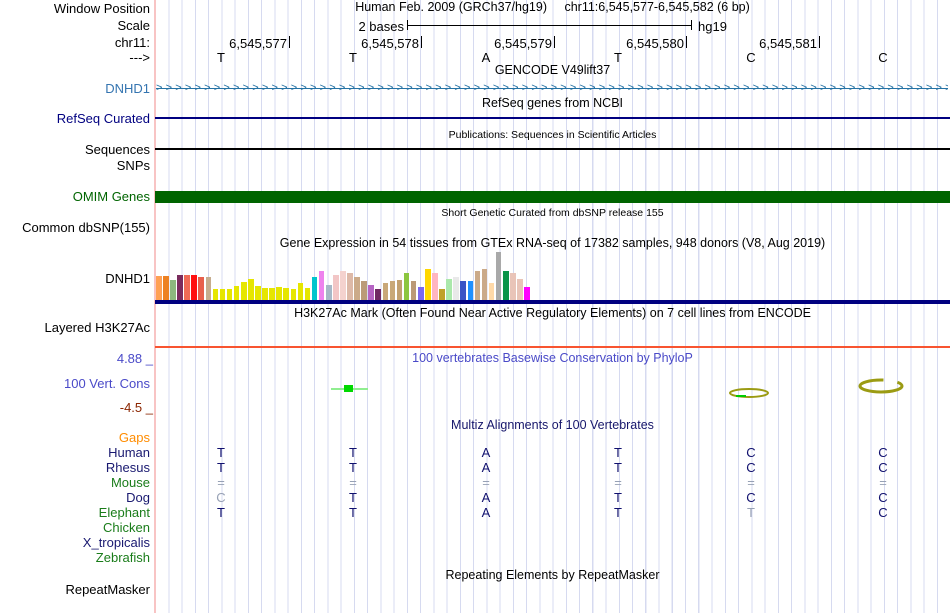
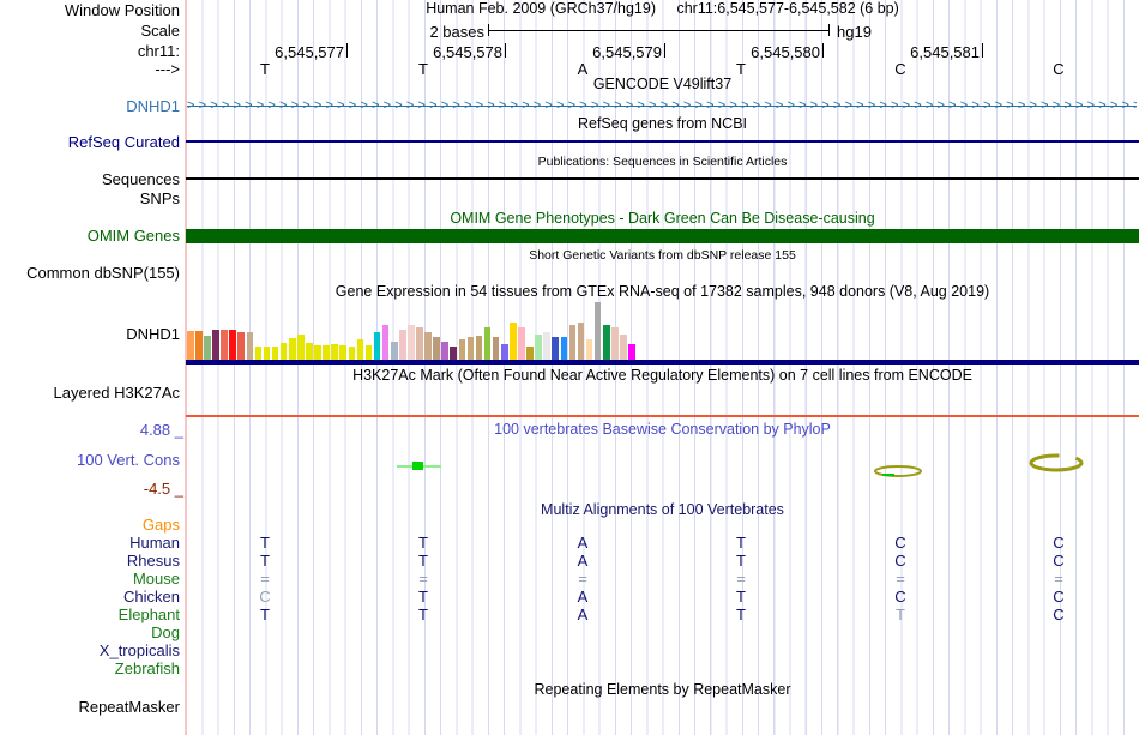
  Human Feb. 2009 (GRCh37/hg19) chr11:6,545,577-6,545,582 (6 bp)
  Window Position
  Scale
  chr11:
  --->
  2 bases
  hg19
  GENCODE V49lift37
  DNHD1
  >>>>>>>>>>>>>>>>>>>>>>>>>>>>>>>>>>>>>>>>>>>>>>>>>>>>>>>>>>>>>>>>>>>>>>>>>>>>>>>>>>
  RefSeq genes from NCBI
  RefSeq Curated
  Publications: Sequences in Scientific Articles
  Sequences
  SNPs
+ OMIM Gene Phenotypes - Dark Green Can Be Disease-causing
  OMIM Genes
- Short Genetic Curated from dbSNP release 155
+ Short Genetic Variants from dbSNP release 155
  Common dbSNP(155)
  Gene Expression in 54 tissues from GTEx RNA-seq of 17382 samples, 948 donors (V8, Aug 2019)
  DNHD1
  H3K27Ac Mark (Often Found Near Active Regulatory Elements) on 7 cell lines from ENCODE
  Layered H3K27Ac
  100 vertebrates Basewise Conservation by PhyloP
  4.88 _
  100 Vert. Cons
  -4.5 _
  Multiz Alignments of 100 Vertebrates
  Repeating Elements by RepeatMasker
  RepeatMasker
  6,545,577
  6,545,578
  6,545,579
  6,545,580
  6,545,581
  T
  T
  A
  T
  C
  C
  Gaps
  Human
  Rhesus
  Mouse
- Dog
+ Chicken
  Elephant
- Chicken
+ Dog
  X_tropicalis
  Zebrafish
  T
  T
  A
  T
  C
  C
  T
  T
  A
  T
  C
  C
  =
  =
  =
  =
  =
  =
  C
  T
  A
  T
  C
  C
  T
  T
  A
  T
  T
  C
